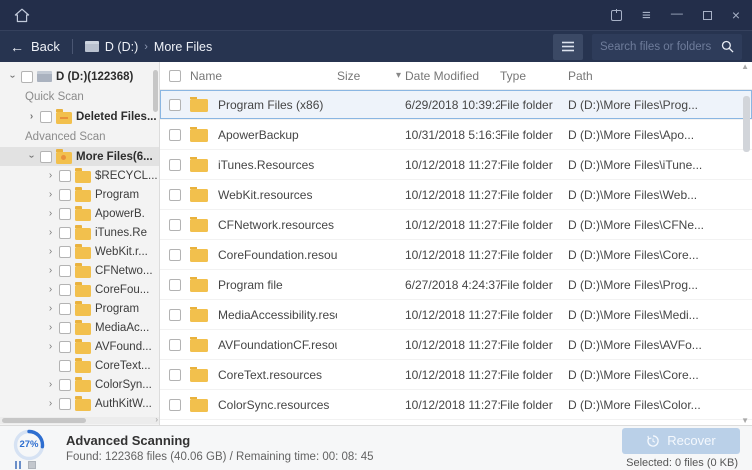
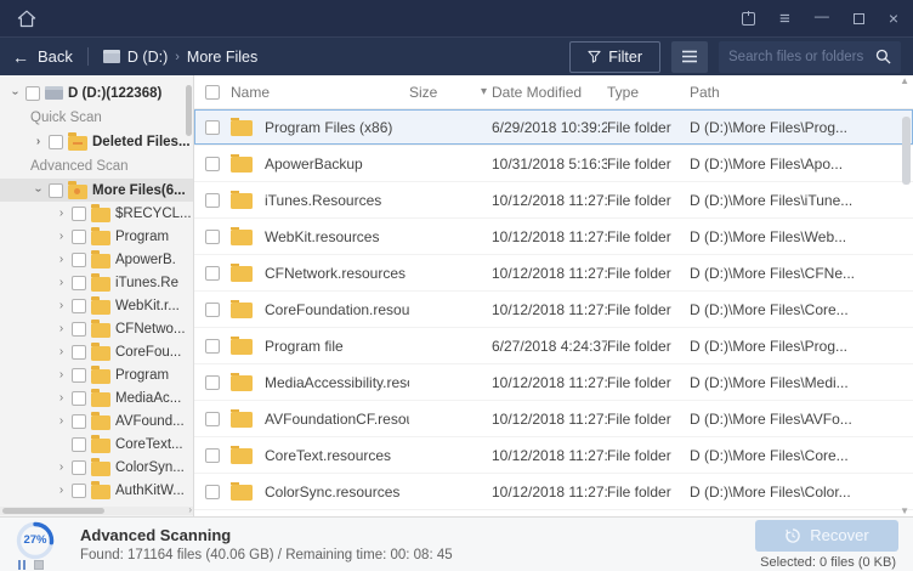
  ≡
  —
  ×
  ←
  Back
  D (D:)
  ›
  More Files
+ Filter
  Search files or folders
  D (D:)(122368)
  Quick Scan
  ›
  Deleted Files...
  Advanced Scan
  More Files(6...
  ›
  $RECYCL...
  ›
  Program
  ›
  ApowerB.
  ›
  iTunes.Re
  ›
  WebKit.r...
  ›
  CFNetwo...
  ›
  CoreFou...
  ›
  Program
  ›
  MediaAc...
  ›
  AVFound...
  CoreText...
  ›
  ColorSyn...
  ›
  AuthKitW...
  ›
  Name
  Size
  ▾
  Date Modified
  Type
  Path
  Program Files (x86)
  6/29/2018 10:39:2
  File folder
  D (D:)\More Files\Prog...
  ApowerBackup
  10/31/2018 5:16:3
  File folder
  D (D:)\More Files\Apo...
  iTunes.Resources
  10/12/2018 11:27:
  File folder
  D (D:)\More Files\iTune...
  WebKit.resources
  10/12/2018 11:27:
  File folder
  D (D:)\More Files\Web...
  CFNetwork.resources
  10/12/2018 11:27:
  File folder
  D (D:)\More Files\CFNe...
  CoreFoundation.resou
  10/12/2018 11:27:
  File folder
  D (D:)\More Files\Core...
  Program file
  6/27/2018 4:24:37
  File folder
  D (D:)\More Files\Prog...
  MediaAccessibility.res
  10/12/2018 11:27:
  File folder
  D (D:)\More Files\Medi...
  AVFoundationCF.reso
  10/12/2018 11:27:
  File folder
  D (D:)\More Files\AVFo...
  CoreText.resources
  10/12/2018 11:27:
  File folder
  D (D:)\More Files\Core...
  ColorSync.resources
  10/12/2018 11:27:
  File folder
  D (D:)\More Files\Color...
  ▲
  ▼
  27%
  Advanced Scanning
- Found: 122368 files (40.06 GB) / Remaining time: 00: 08: 45
+ Found: 171164 files (40.06 GB) / Remaining time: 00: 08: 45
  Recover
  Selected: 0 files (0 KB)
